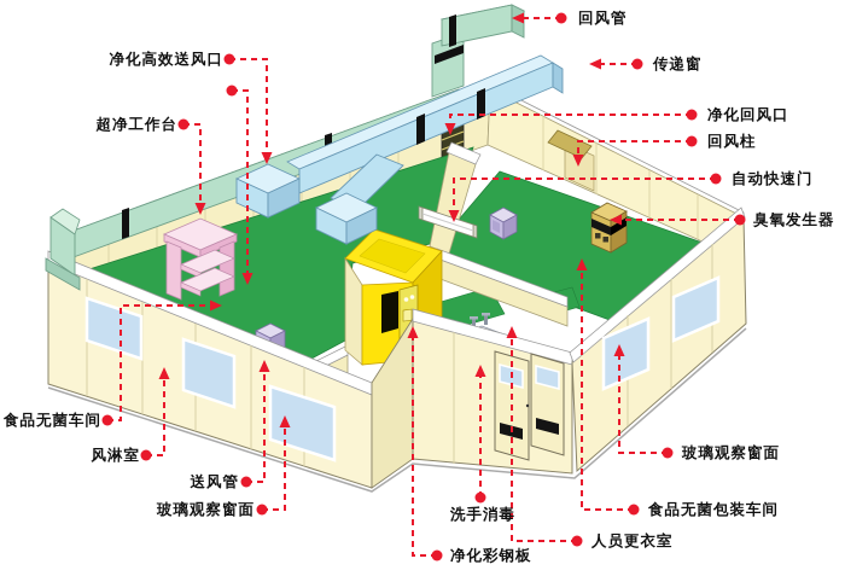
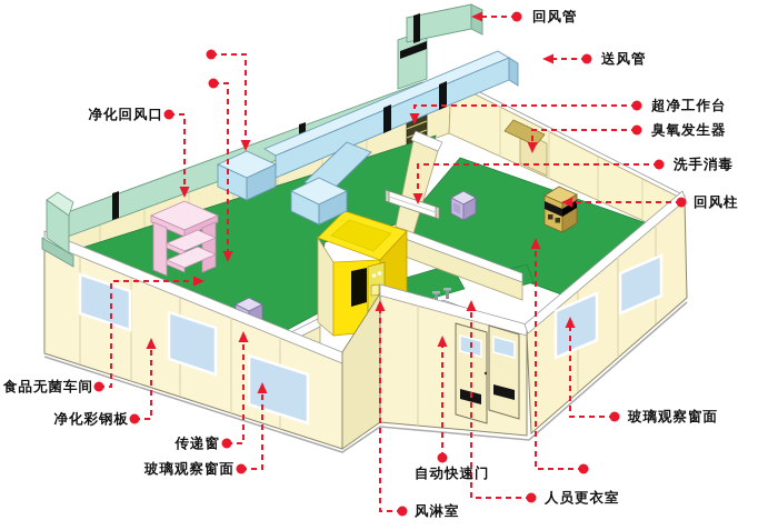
- 净化高效送风口
- 超净工作台
+ 净化回风口
  食品无菌车间
- 风淋室
+ 净化彩钢板
- 送风管
+ 传递窗
  玻璃观察窗面
  回风管
- 传递窗
+ 送风管
- 净化回风口
+ 超净工作台
- 回风柱
+ 臭氧发生器
- 自动快速门
+ 洗手消毒
- 臭氧发生器
+ 回风柱
  玻璃观察窗面
- 食品无菌包装车间
  人员更衣室
- 洗手消毒
+ 自动快速门
- 净化彩钢板
+ 风淋室
